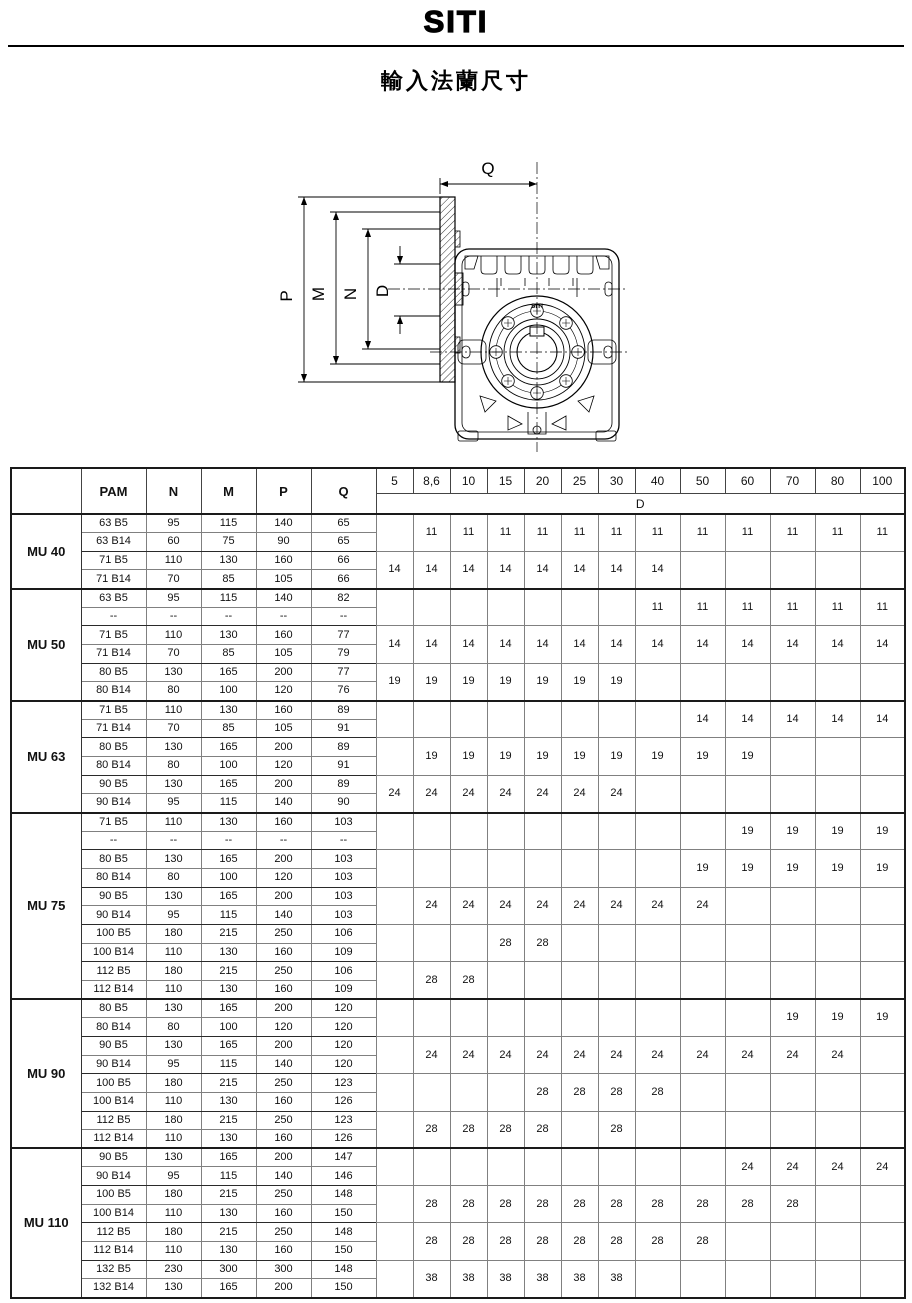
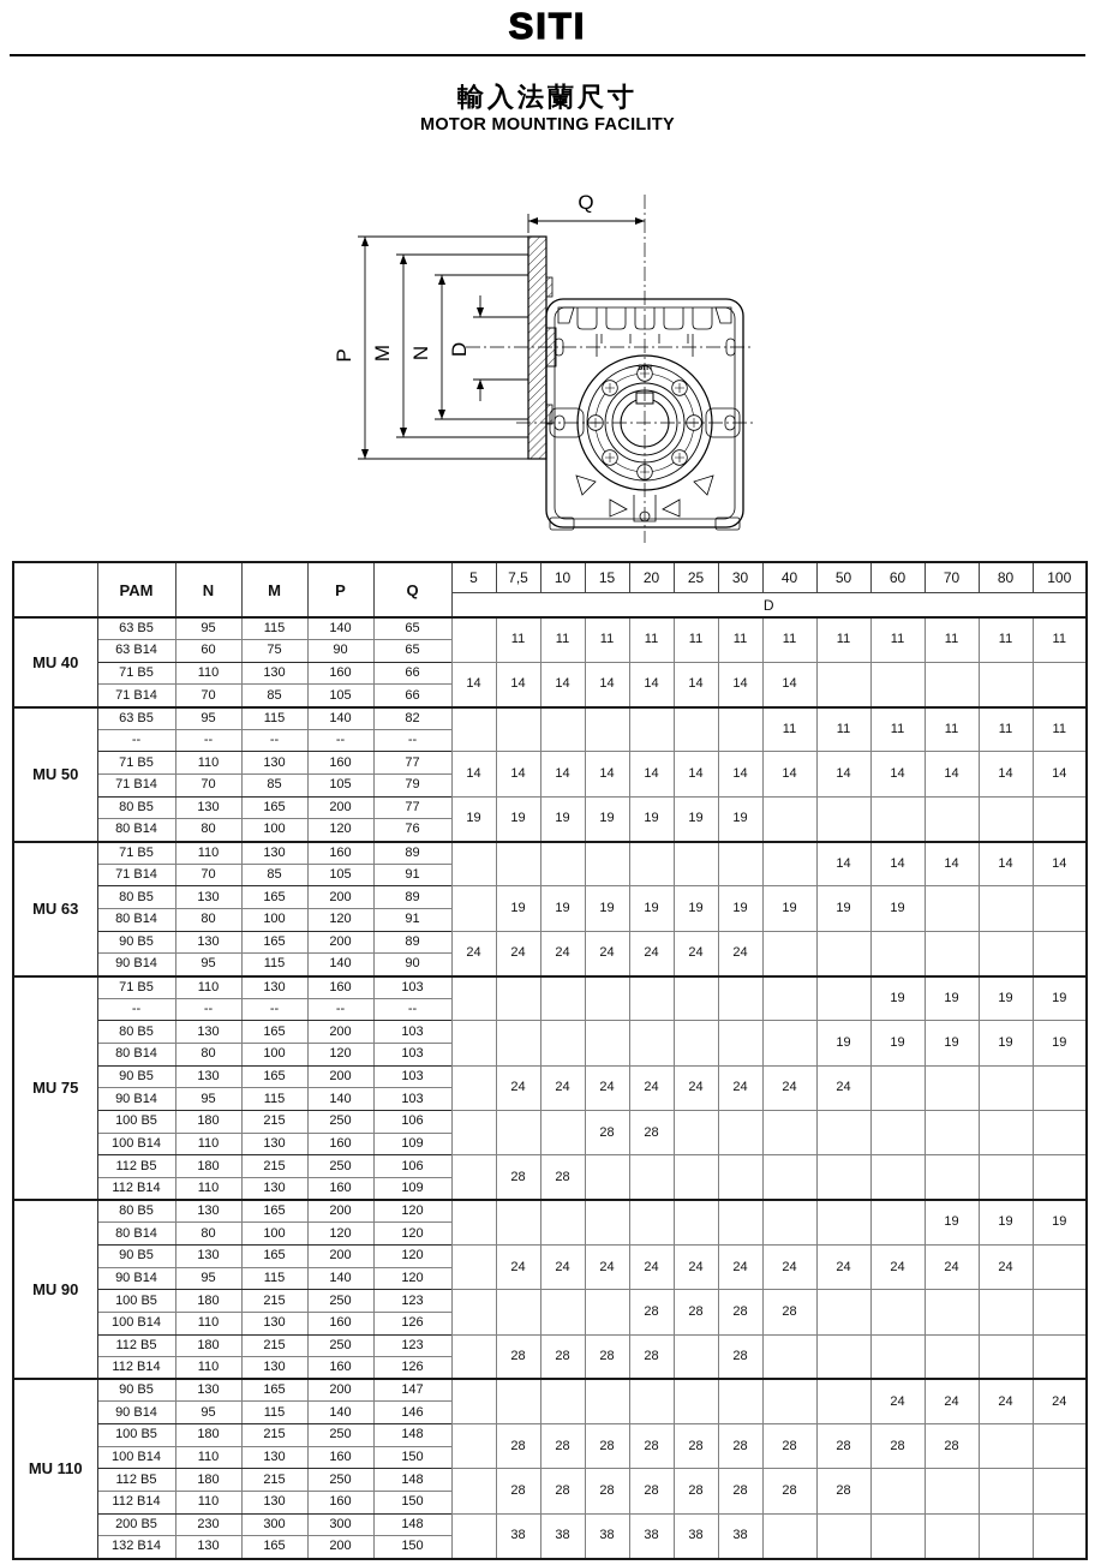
  SITI
  輸入法蘭尺寸
+ MOTOR MOUNTING FACILITY
  Q
- 	PAM	N	M	P	Q	5	8,6	10	15	20	25	30	40	50	60	70	80	100
+ 	PAM	N	M	P	Q	5	7,5	10	15	20	25	30	40	50	60	70	80	100
  D
  MU 40	63 B5	95	115	140	65		11	11	11	11	11	11	11	11	11	11	11	11
  63 B14	60	75	90	65
  71 B5	110	130	160	66	14	14	14	14	14	14	14	14
  71 B14	70	85	105	66
  MU 50	63 B5	95	115	140	82								11	11	11	11	11	11
  --	--	--	--	--
  71 B5	110	130	160	77	14	14	14	14	14	14	14	14	14	14	14	14	14
  71 B14	70	85	105	79
  80 B5	130	165	200	77	19	19	19	19	19	19	19
  80 B14	80	100	120	76
  MU 63	71 B5	110	130	160	89									14	14	14	14	14
  71 B14	70	85	105	91
  80 B5	130	165	200	89		19	19	19	19	19	19	19	19	19
  80 B14	80	100	120	91
  90 B5	130	165	200	89	24	24	24	24	24	24	24
  90 B14	95	115	140	90
  MU 75	71 B5	110	130	160	103										19	19	19	19
  --	--	--	--	--
  80 B5	130	165	200	103									19	19	19	19	19
  80 B14	80	100	120	103
  90 B5	130	165	200	103		24	24	24	24	24	24	24	24
  90 B14	95	115	140	103
  100 B5	180	215	250	106				28	28
  100 B14	110	130	160	109
  112 B5	180	215	250	106		28	28
  112 B14	110	130	160	109
  MU 90	80 B5	130	165	200	120											19	19	19
  80 B14	80	100	120	120
  90 B5	130	165	200	120		24	24	24	24	24	24	24	24	24	24	24
  90 B14	95	115	140	120
  100 B5	180	215	250	123					28	28	28	28
  100 B14	110	130	160	126
  112 B5	180	215	250	123		28	28	28	28		28
  112 B14	110	130	160	126
  MU 110	90 B5	130	165	200	147										24	24	24	24
  90 B14	95	115	140	146
  100 B5	180	215	250	148		28	28	28	28	28	28	28	28	28	28
  100 B14	110	130	160	150
  112 B5	180	215	250	148		28	28	28	28	28	28	28	28
  112 B14	110	130	160	150
- 132 B5	230	300	300	148		38	38	38	38	38	38
+ 200 B5	230	300	300	148		38	38	38	38	38	38
  132 B14	130	165	200	150
